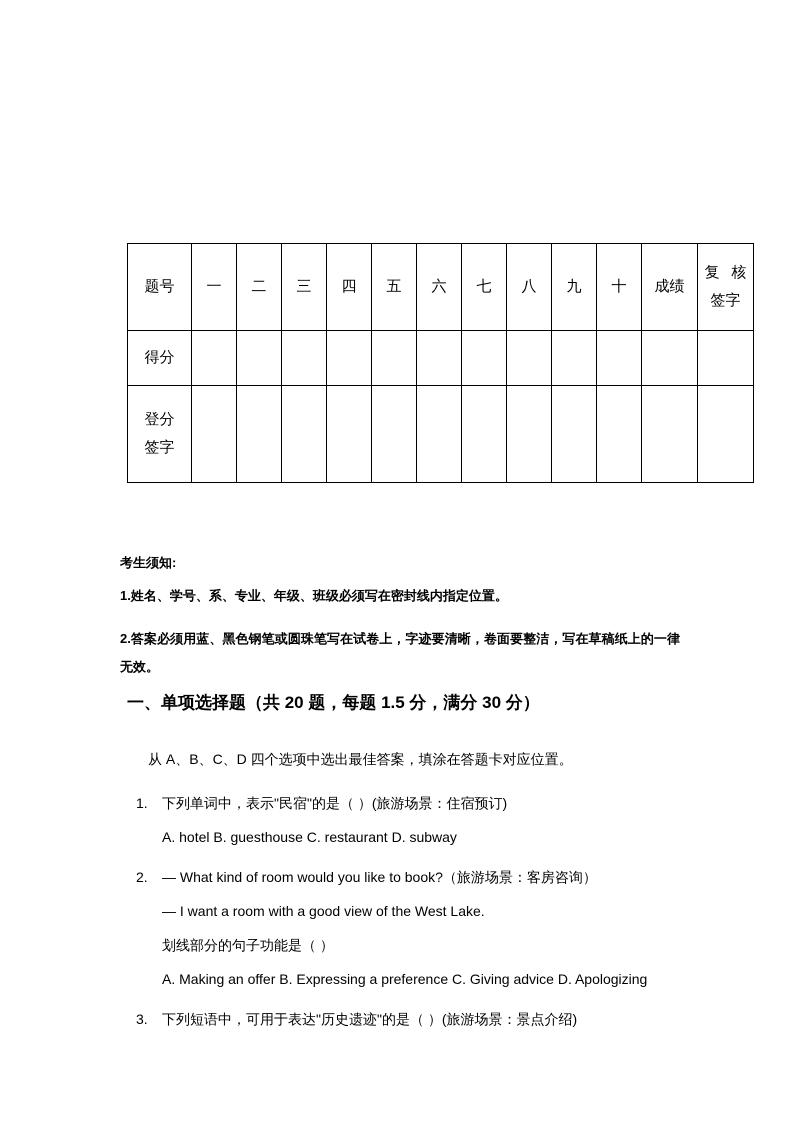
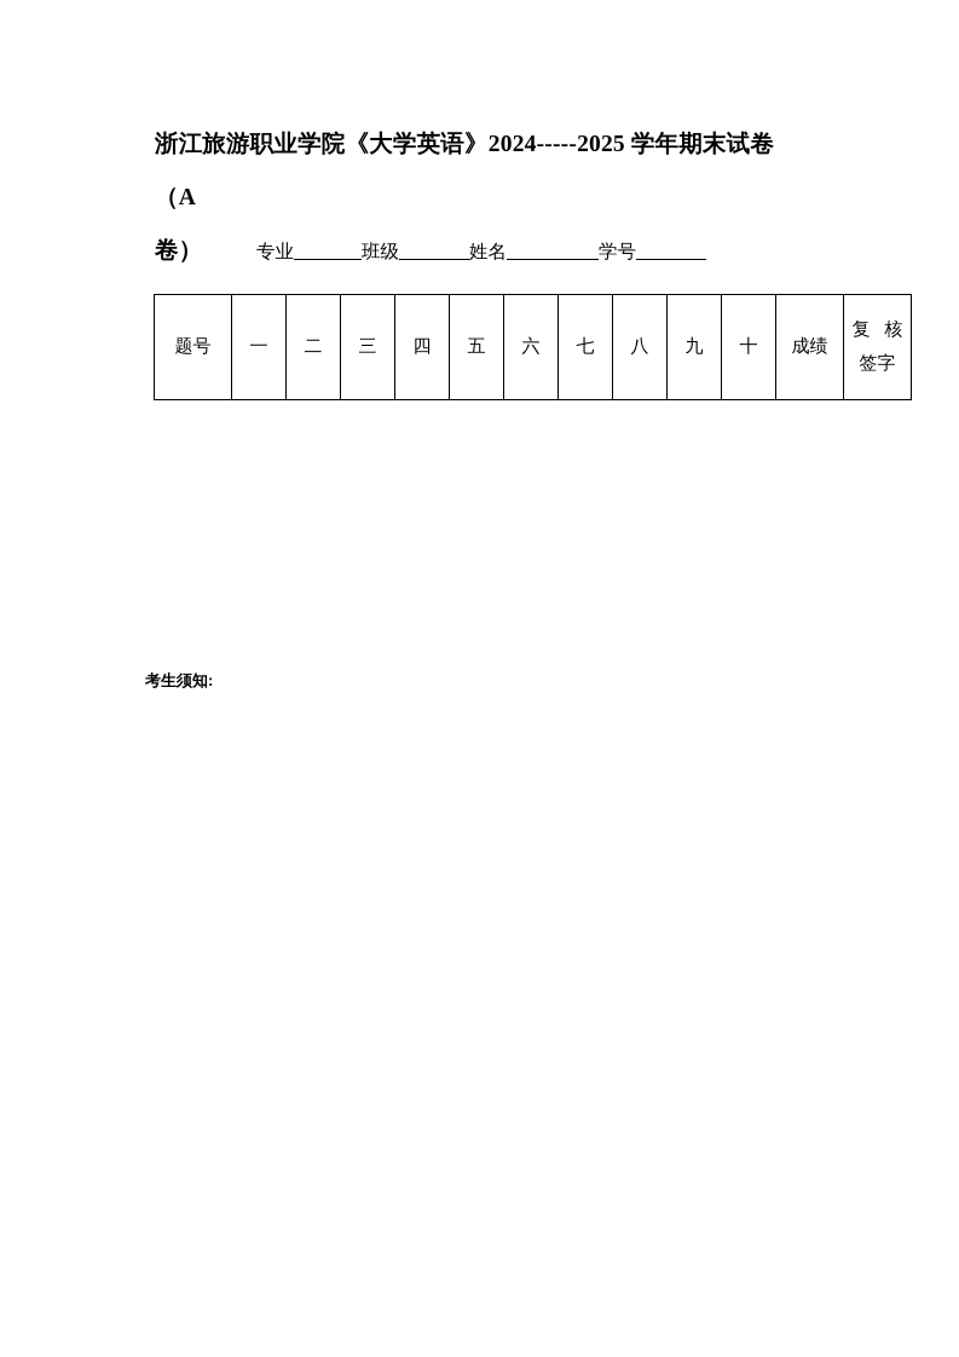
+ 浙江旅游职业学院《大学英语》2024-----2025 学年期末试卷（A
+ 卷）
+ 专业 班级 姓名 学号
  题号	一	二	三	四	五	六	七	八	九	十	成绩	复 核 签字
- 得分
- 登分 签字
  考生须知:
- 1.姓名、学号、系、专业、年级、班级必须写在密封线内指定位置。
- 2.答案必须用蓝、黑色钢笔或圆珠笔写在试卷上，字迹要清晰，卷面要整洁，写在草稿纸上的一律无效。
- 一、单项选择题（共 20 题，每题 1.5 分，满分 30 分）
- 从 A、B、C、D 四个选项中选出最佳答案，填涂在答题卡对应位置。
- 1.
- 下列单词中，表示"民宿"的是（ ）(旅游场景：住宿预订)
- A. hotel B. guesthouse C. restaurant D. subway
- 2.
- — What kind of room would you like to book?（旅游场景：客房咨询）
- — I want a room with a good view of the West Lake.
- 划线部分的句子功能是（ ）
- A. Making an offer B. Expressing a preference C. Giving advice D. Apologizing
- 3.
- 下列短语中，可用于表达"历史遗迹"的是（ ）(旅游场景：景点介绍)
